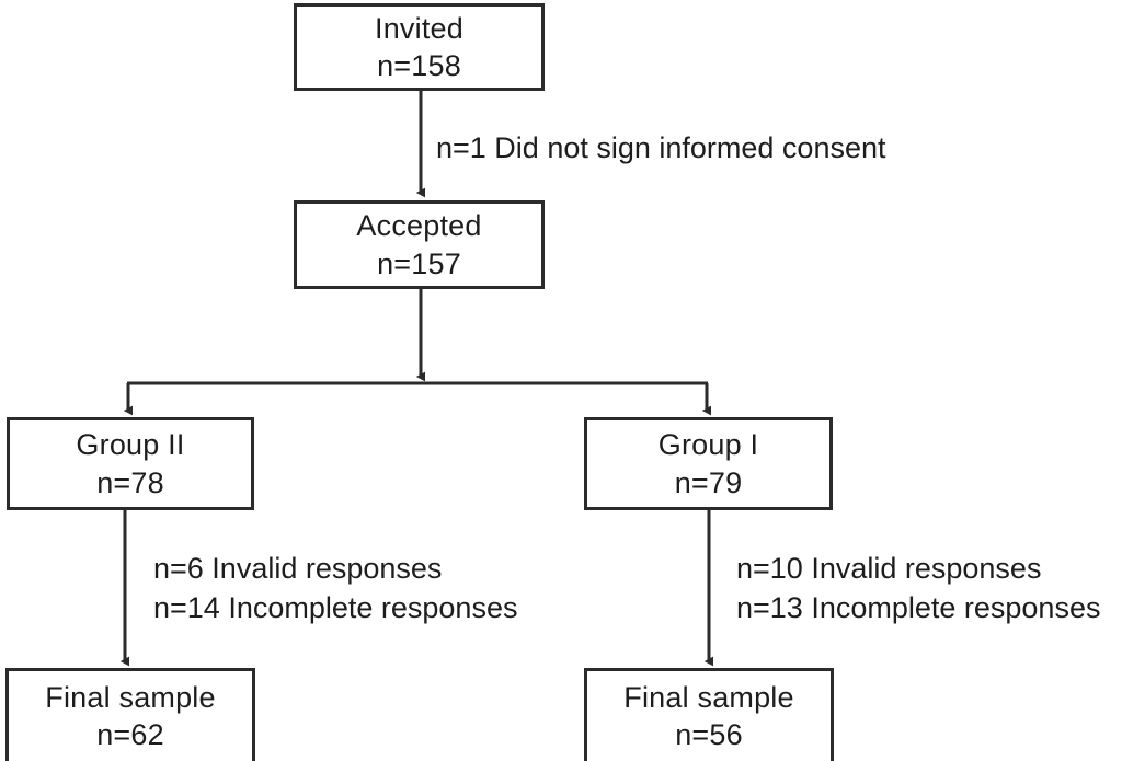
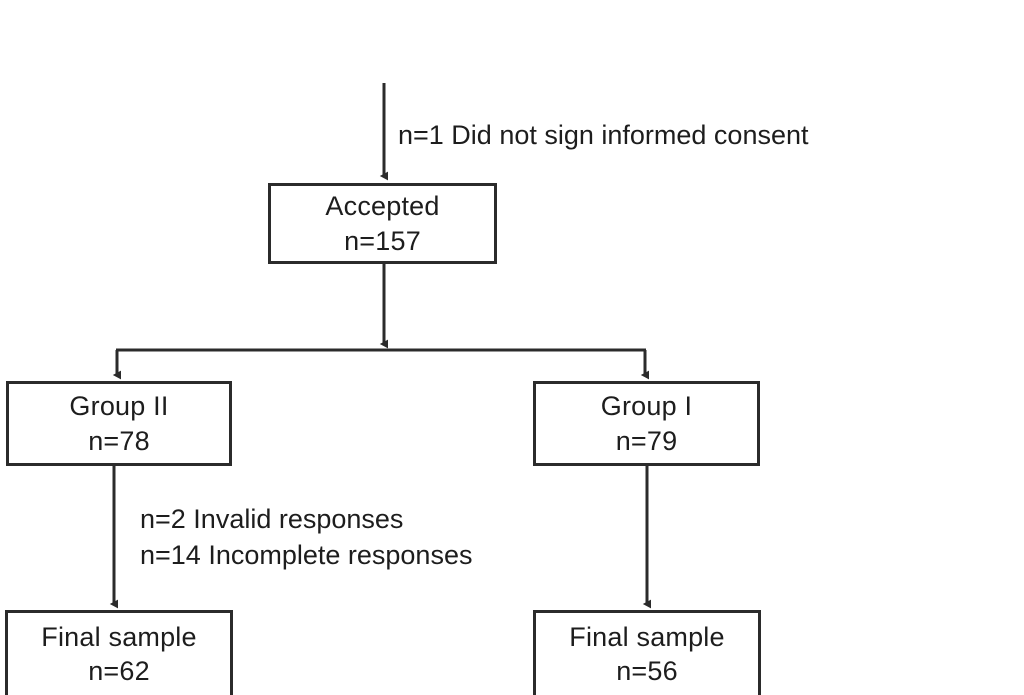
- Invited
- n=158
  Accepted
  n=157
  Group II
  n=78
  Group I
  n=79
  Final sample
  n=62
  Final sample
  n=56
  n=1 Did not sign informed consent
- n=6 Invalid responses
+ n=2 Invalid responses
  n=14 Incomplete responses
- n=10 Invalid responses
- n=13 Incomplete responses
